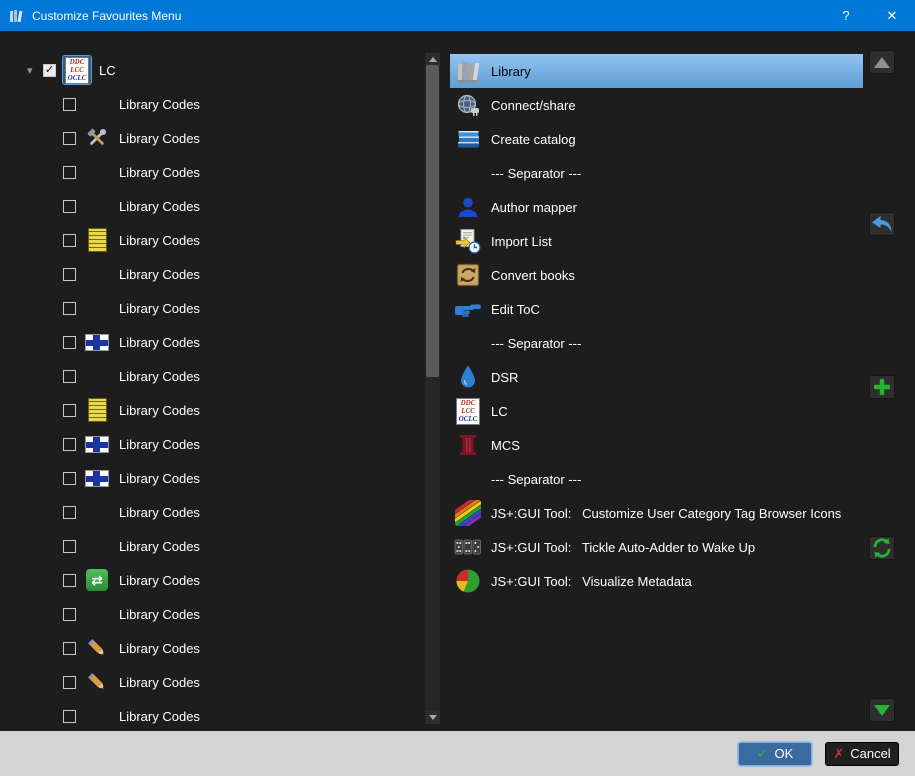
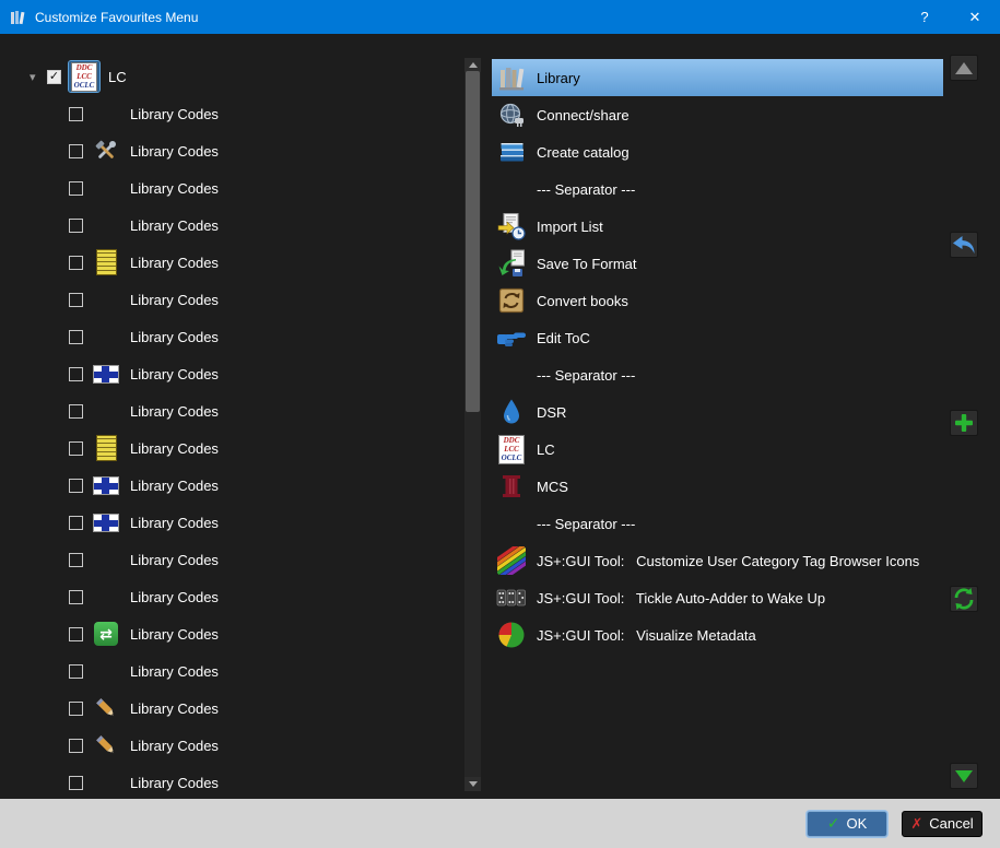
  Customize Favourites Menu
  ?
  ✕
  ▾
  ✓
  DDC
  LCC
  OCLC
  LC
  Library Codes
  Library Codes
  Library Codes
  Library Codes
  Library Codes
  Library Codes
  Library Codes
  Library Codes
  Library Codes
  Library Codes
  Library Codes
  Library Codes
  Library Codes
  Library Codes
  ⇄
  Library Codes
  Library Codes
  Library Codes
  Library Codes
  Library Codes
  Library
  Connect/share
  Create catalog
  --- Separator ---
- Author mapper
  Import List
+ Save To Format
  Convert books
  Edit ToC
  --- Separator ---
  DSR
  DDC
  LCC
  OCLC
  LC
  MCS
  --- Separator ---
  JS+:GUI Tool: Customize User Category Tag Browser Icons
  JS+:GUI Tool: Tickle Auto-Adder to Wake Up
  JS+:GUI Tool: Visualize Metadata
  ✓
  OK
  ✗
  Cancel
